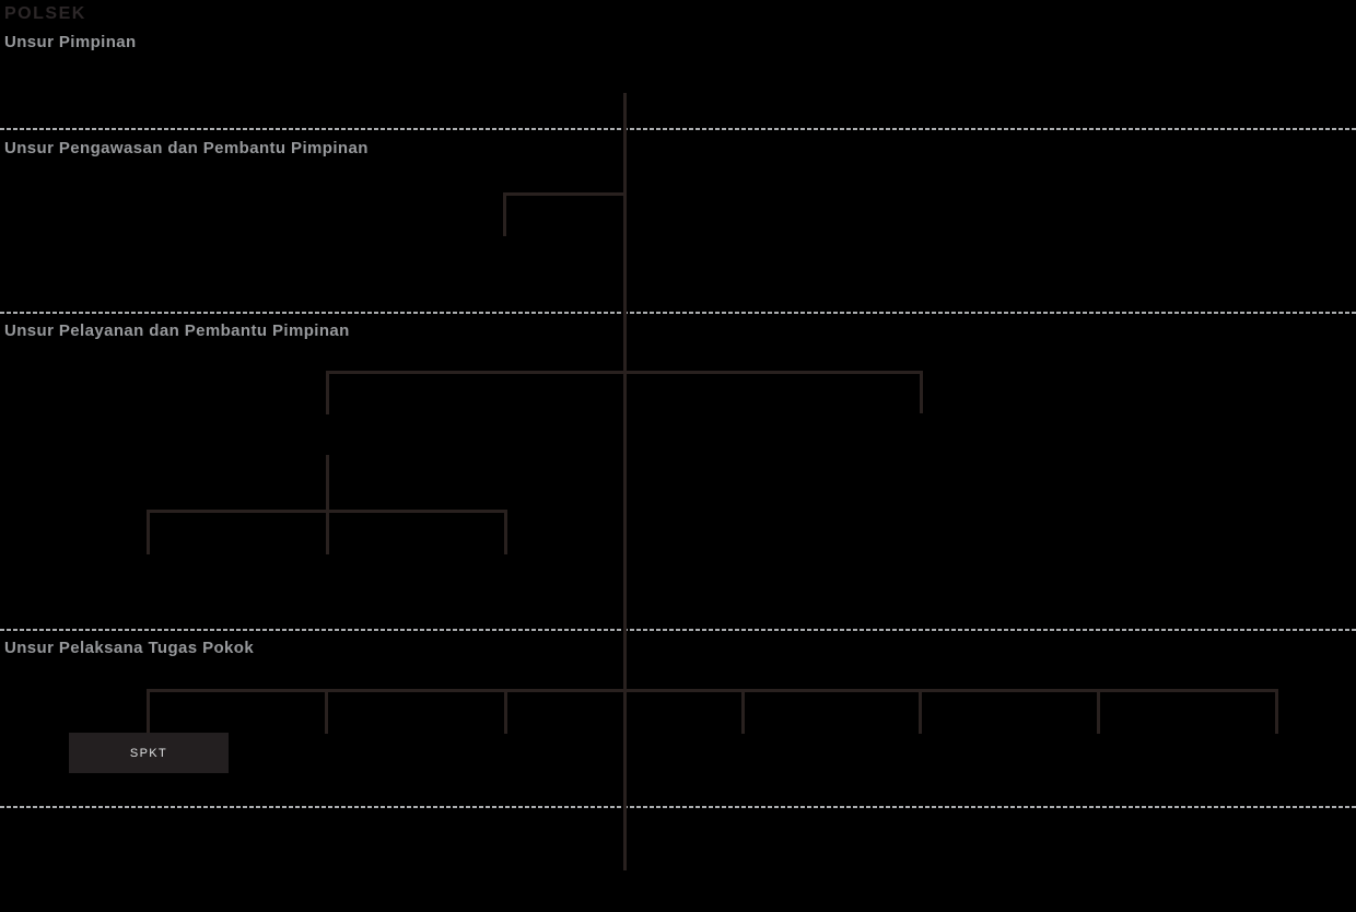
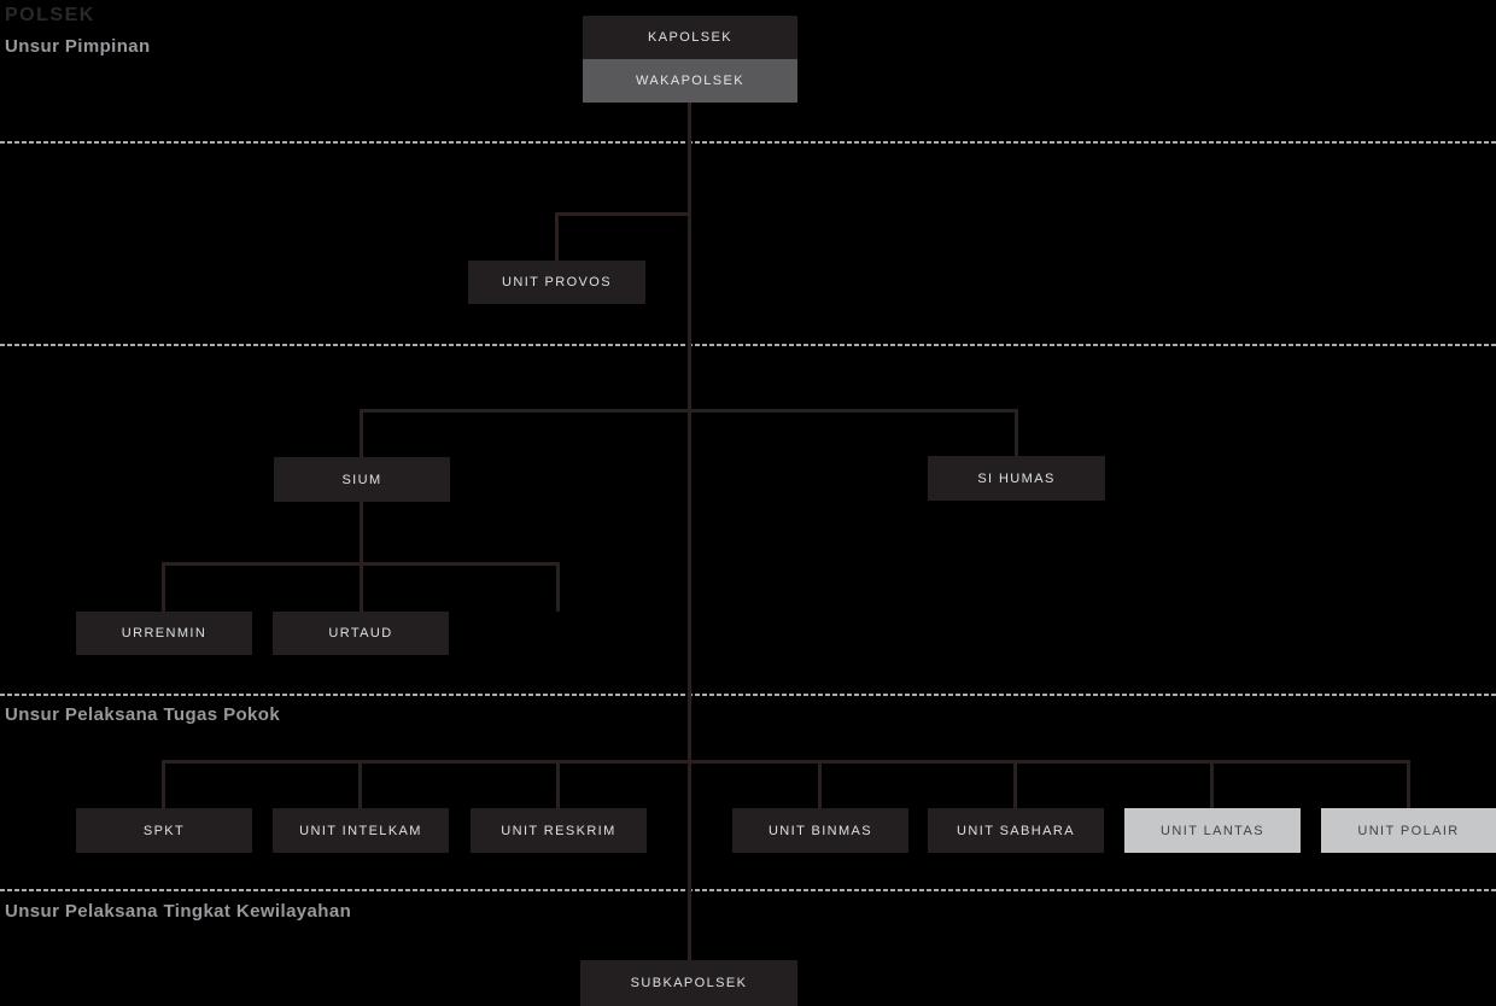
  POLSEK
  Unsur Pimpinan
- Unsur Pengawasan dan Pembantu Pimpinan
- Unsur Pelayanan dan Pembantu Pimpinan
  Unsur Pelaksana Tugas Pokok
+ Unsur Pelaksana Tingkat Kewilayahan
+ KAPOLSEK
+ WAKAPOLSEK
+ UNIT PROVOS
+ SIUM
+ SI HUMAS
+ URRENMIN
+ URTAUD
  SPKT
+ UNIT INTELKAM
+ UNIT RESKRIM
+ UNIT BINMAS
+ UNIT SABHARA
+ UNIT LANTAS
+ UNIT POLAIR
+ SUBKAPOLSEK
